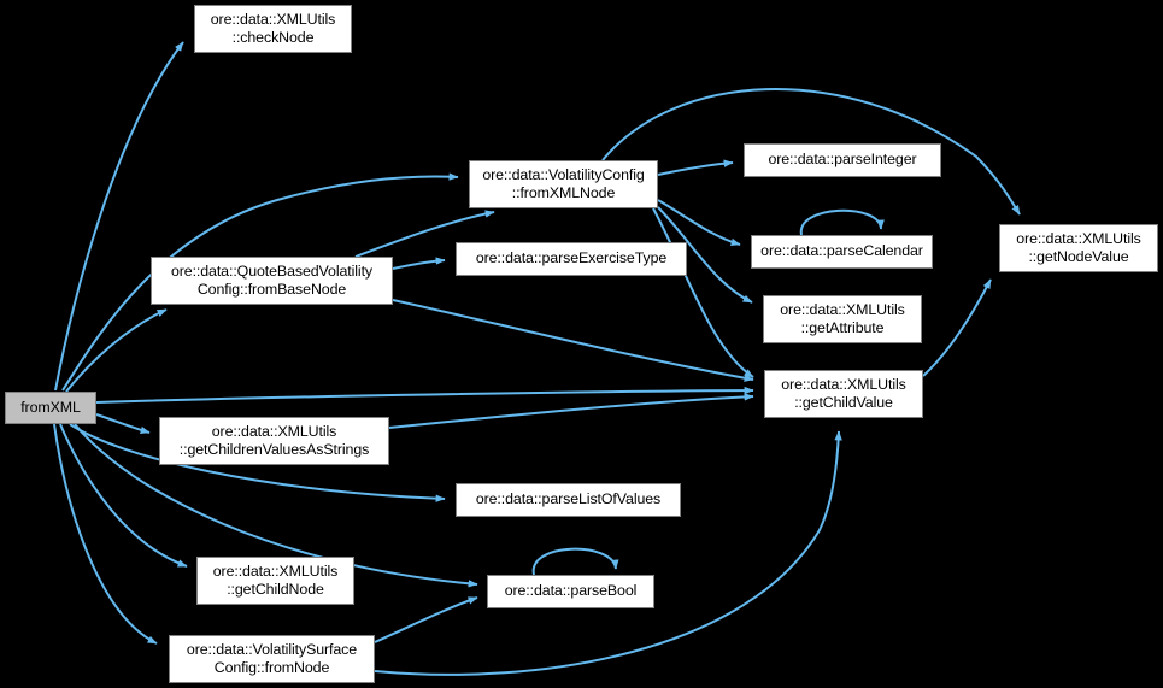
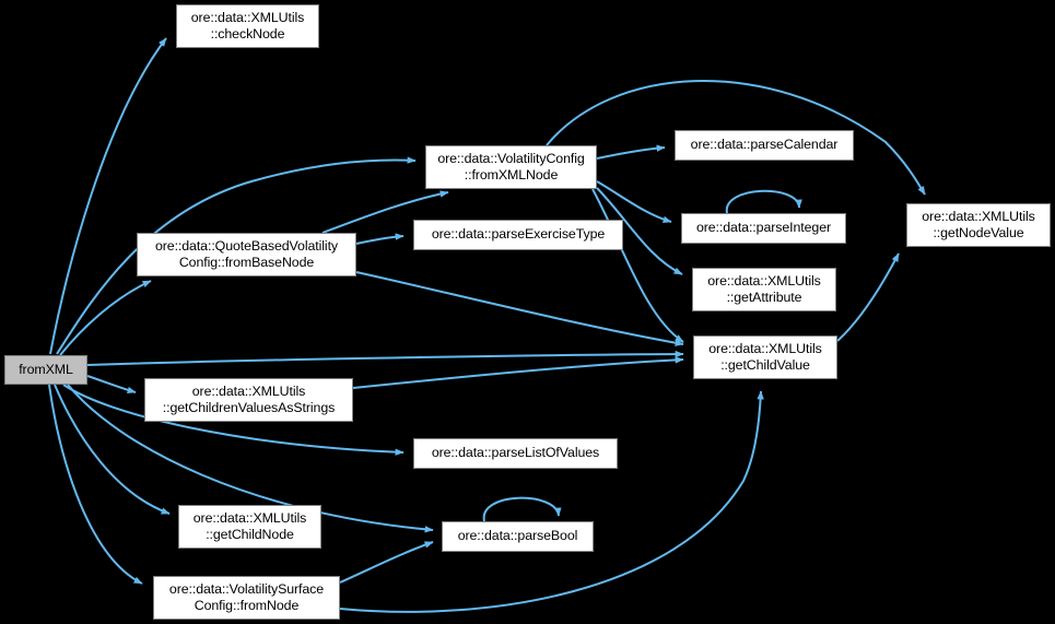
  fromXML
  ore::data::XMLUtils
  ::checkNode
  ore::data::VolatilityConfig
  ::fromXMLNode
- ore::data::parseInteger
+ ore::data::parseCalendar
  ore::data::XMLUtils
  ::getNodeValue
- ore::data::parseCalendar
+ ore::data::parseInteger
  ore::data::QuoteBasedVolatility
  Config::fromBaseNode
  ore::data::parseExerciseType
  ore::data::XMLUtils
  ::getAttribute
  ore::data::XMLUtils
  ::getChildValue
  ore::data::XMLUtils
  ::getChildrenValuesAsStrings
  ore::data::parseListOfValues
  ore::data::XMLUtils
  ::getChildNode
  ore::data::parseBool
  ore::data::VolatilitySurface
  Config::fromNode
